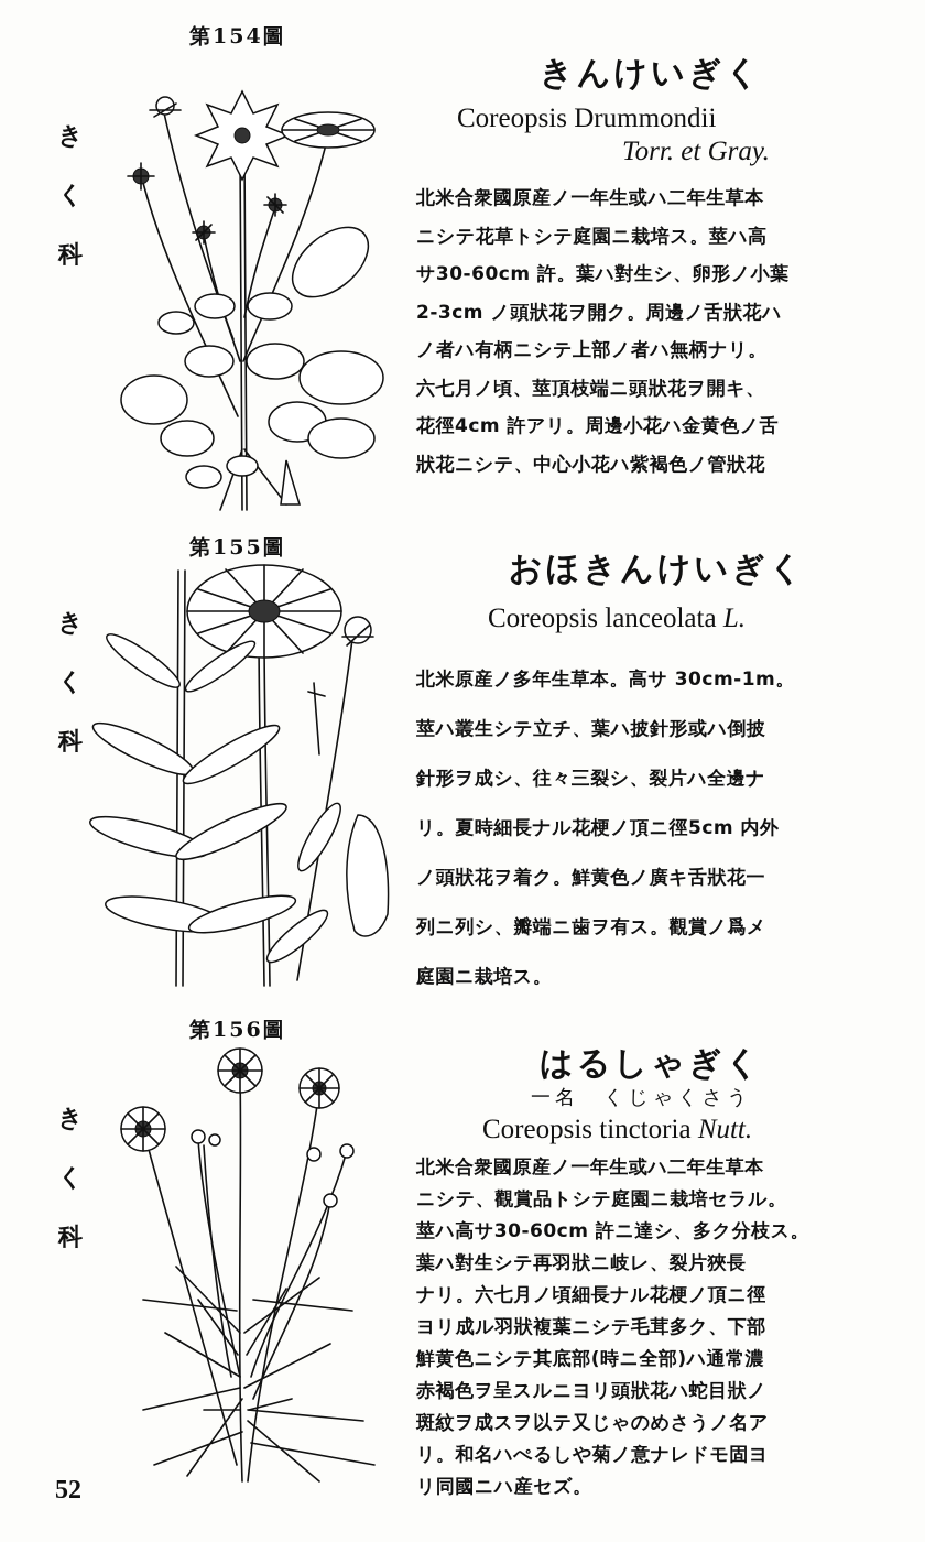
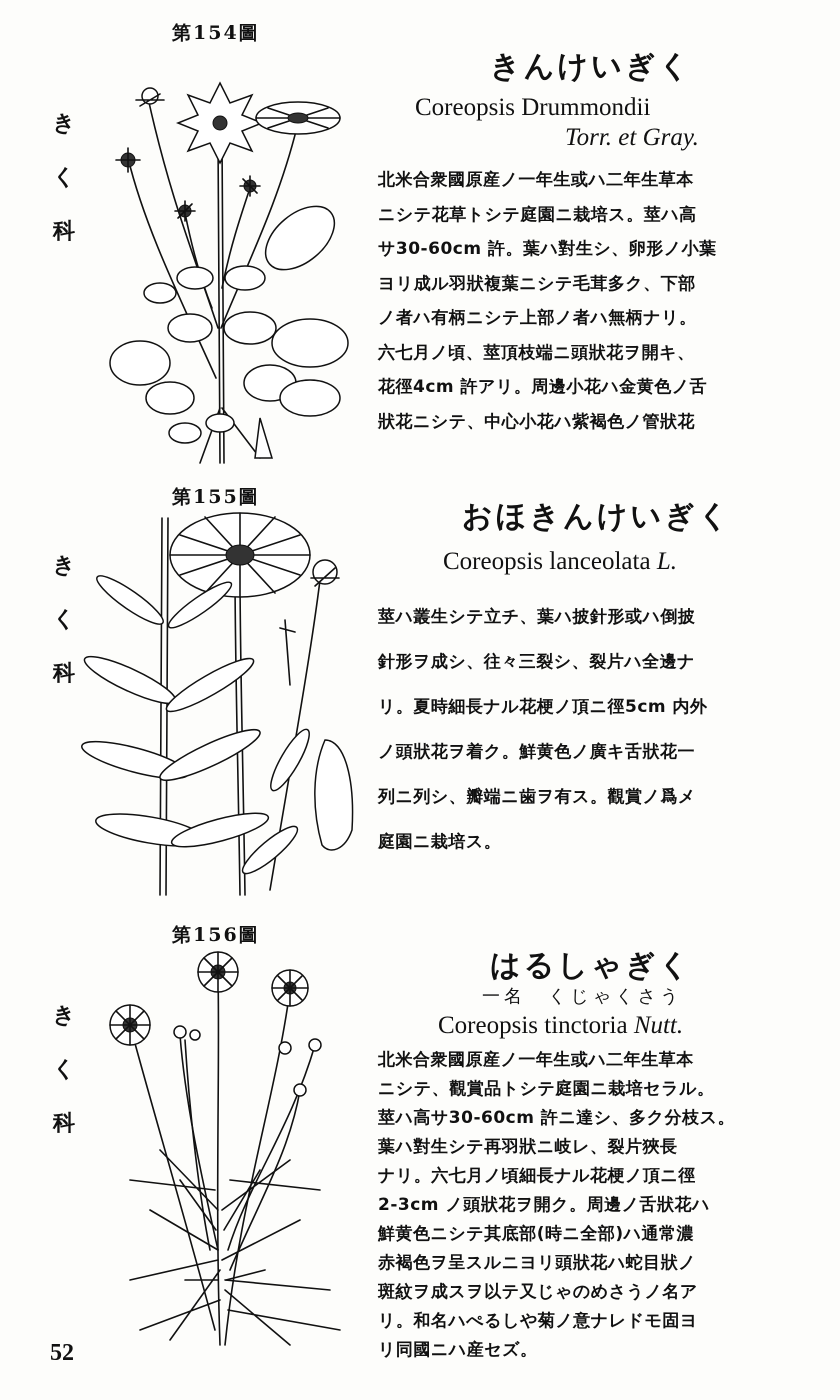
  第154圖
  き
  く
  科
  きんけいぎく
  Coreopsis Drummondii
  Torr. et Gray.
  北米合衆國原産ノ一年生或ハ二年生草本
  ニシテ花草トシテ庭園ニ栽培ス。莖ハ高
  サ30-60cm 許。葉ハ對生シ、卵形ノ小葉
- 2-3cm ノ頭狀花ヲ開ク。周邊ノ舌狀花ハ
+ ヨリ成ル羽狀複葉ニシテ毛茸多ク、下部
  ノ者ハ有柄ニシテ上部ノ者ハ無柄ナリ。
  六七月ノ頃、莖頂枝端ニ頭狀花ヲ開キ、
  花徑4cm 許アリ。周邊小花ハ金黄色ノ舌
  狀花ニシテ、中心小花ハ紫褐色ノ管狀花
  第155圖
  き
  く
  科
  おほきんけいぎく
  Coreopsis lanceolata L.
- 北米原産ノ多年生草本。高サ 30cm-1m。
  莖ハ叢生シテ立チ、葉ハ披針形或ハ倒披
  針形ヲ成シ、往々三裂シ、裂片ハ全邊ナ
  リ。夏時細長ナル花梗ノ頂ニ徑5cm 内外
  ノ頭狀花ヲ着ク。鮮黄色ノ廣キ舌狀花一
  列ニ列シ、瓣端ニ歯ヲ有ス。觀賞ノ爲メ
  庭園ニ栽培ス。
  第156圖
  き
  く
  科
  はるしゃぎく
  一名 くじゃくさう
  Coreopsis tinctoria Nutt.
  北米合衆國原産ノ一年生或ハ二年生草本
  ニシテ、觀賞品トシテ庭園ニ栽培セラル。
  莖ハ高サ30-60cm 許ニ達シ、多ク分枝ス。
  葉ハ對生シテ再羽狀ニ岐レ、裂片狹長
  ナリ。六七月ノ頃細長ナル花梗ノ頂ニ徑
- ヨリ成ル羽狀複葉ニシテ毛茸多ク、下部
+ 2-3cm ノ頭狀花ヲ開ク。周邊ノ舌狀花ハ
  鮮黄色ニシテ其底部(時ニ全部)ハ通常濃
  赤褐色ヲ呈スルニヨリ頭狀花ハ蛇目狀ノ
  斑紋ヲ成スヲ以テ又じゃのめさうノ名ア
  リ。和名ハぺるしや菊ノ意ナレドモ固ヨ
  リ同國ニハ産セズ。
  52
